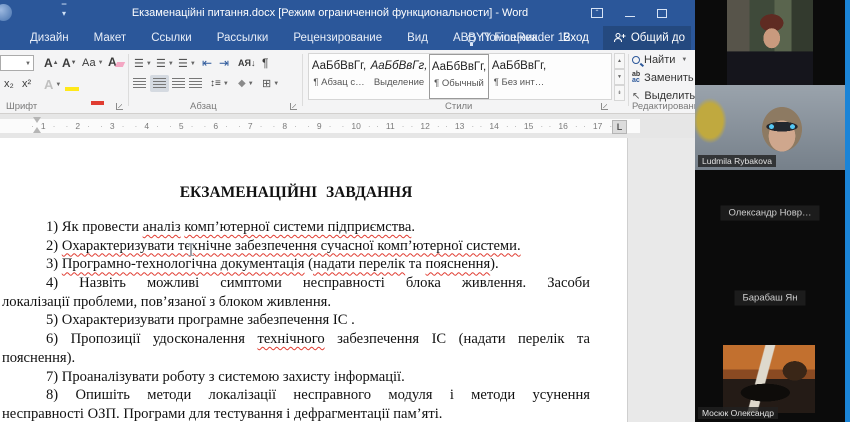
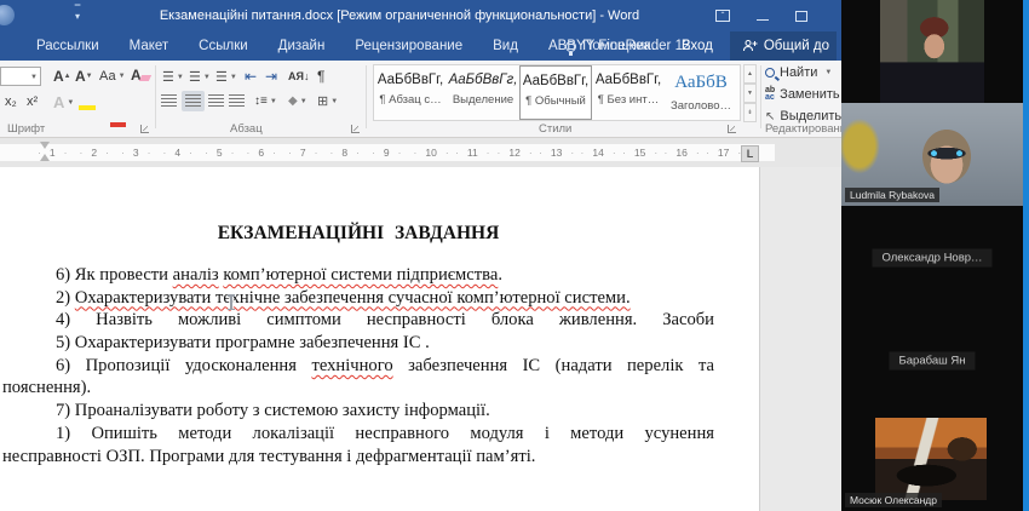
  ▾
  Екзаменаційні питання.docx [Режим ограниченной функциональности] - Word
- Дизайн
+ Рассылки
  Макет
  Ссылки
- Рассылки
+ Дизайн
  Рецензирование
  Вид
  ABYY FineReader 12
  Помощник…
  Вход
  Общий до
  А
  А
  Аа
  А
  x₂
  x²
  А
  Шрифт
  ☰
  ☰
  ☰
  ⇤
  ⇥
  АЯ↓
  ¶
  ↕≡
  ◆
  ⊞
  Абзац
  АаБбВвГг,
  ¶ Абзац с…
  АаБбВвГг,
  Выделение
  АаБбВвГг,
  ¶ Обычный
  АаБбВвГг,
  ¶ Без инт…
+ АаБбВ
+ Заголово…
  Стили
  Найти
  Заменить
  ↖
  Выделить
  Редактирован
  1
  2
  3
  4
  5
  6
  7
  8
  9
  10
  11
  12
  13
  14
  15
  16
  17
  L
  ЕКЗАМЕНАЦІЙНІ ЗАВДАННЯ
- 1) Як провести аналіз комп’ютерної системи підприємства.
+ 6) Як провести аналіз комп’ютерної системи підприємства.
  2) Охарактеризувати технічне забезпечення сучасної комп’ютерної системи.
- 3) Програмно-технологічна документація (надати перелік та пояснення).
  4) Назвіть можливі симптоми несправності блока живлення. Засоби
- локалізації проблеми, пов’язаної з блоком живлення.
  5) Охарактеризувати програмне забезпечення ІС .
  6) Пропозиції удосконалення технічного забезпечення ІС (надати перелік та
  пояснення).
  7) Проаналізувати роботу з системою захисту інформації.
- 8) Опишіть методи локалізації несправного модуля і методи усунення
+ 1) Опишіть методи локалізації несправного модуля і методи усунення
  несправності ОЗП. Програми для тестування і дефрагментації пам’яті.
  Ludmila Rybakova
  Олександр Новр…
  Барабаш Ян
  Мосюк Олександр
